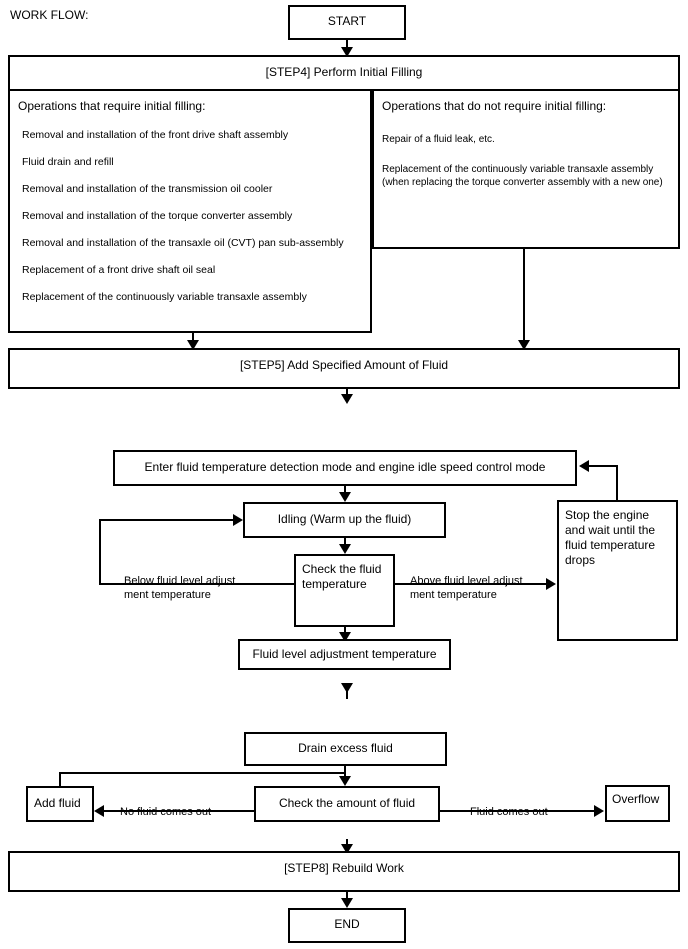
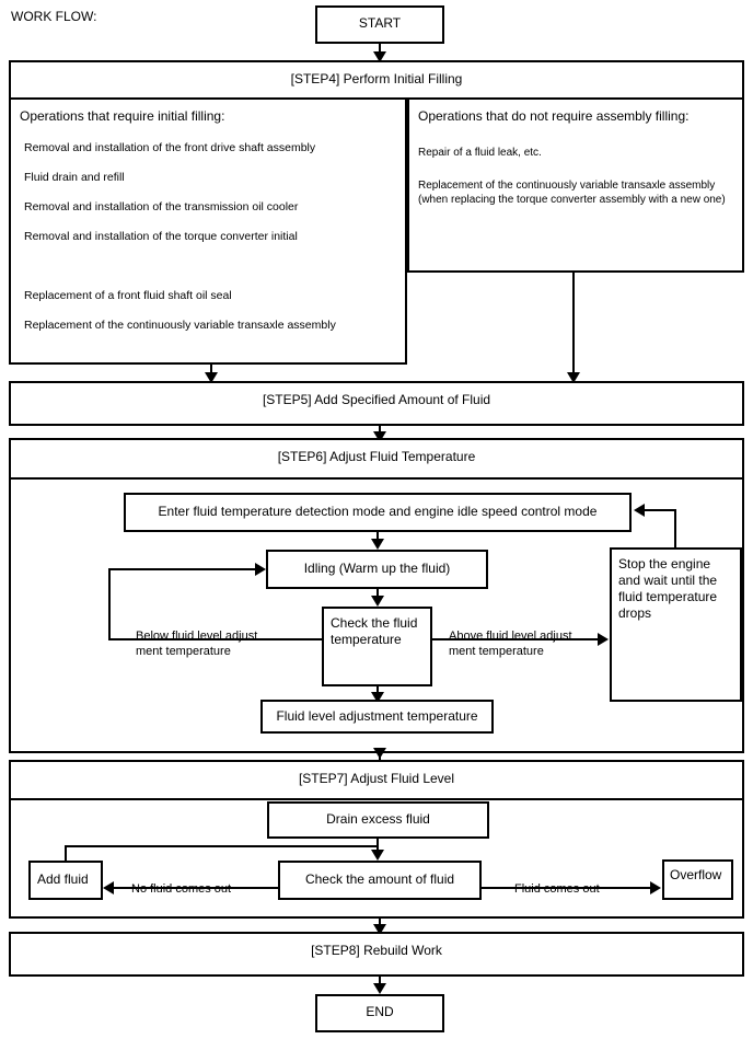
  WORK FLOW:
  START
  [STEP4] Perform Initial Filling
  Operations that require initial filling:
  Removal and installation of the front drive shaft assembly
  Fluid drain and refill
  Removal and installation of the transmission oil cooler
- Removal and installation of the torque converter assembly
+ Removal and installation of the torque converter initial
- Removal and installation of the transaxle oil (CVT) pan sub-assembly
- Replacement of a front drive shaft oil seal
+ Replacement of a front fluid shaft oil seal
  Replacement of the continuously variable transaxle assembly
- Operations that do not require initial filling:
+ Operations that do not require assembly filling:
  Repair of a fluid leak, etc.
  Replacement of the continuously variable transaxle assembly (when replacing the torque converter assembly with a new one)
  [STEP5] Add Specified Amount of Fluid
+ [STEP6] Adjust Fluid Temperature
  Enter fluid temperature detection mode and engine idle speed control mode
  Idling (Warm up the fluid)
  Check the fluid
  temperature
  Fluid level adjustment temperature
  Below fluid level adjust
  ment temperature
  Above fluid level adjust
  ment temperature
  Stop the engine
  and wait until the
  fluid temperature
  drops
+ [STEP7] Adjust Fluid Level
  Drain excess fluid
  Check the amount of fluid
  Add fluid
  No fluid comes out
  Fluid comes out
  Overflow
  [STEP8] Rebuild Work
  END
